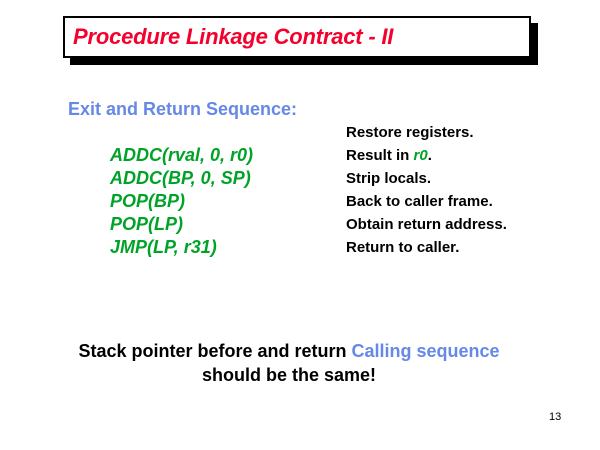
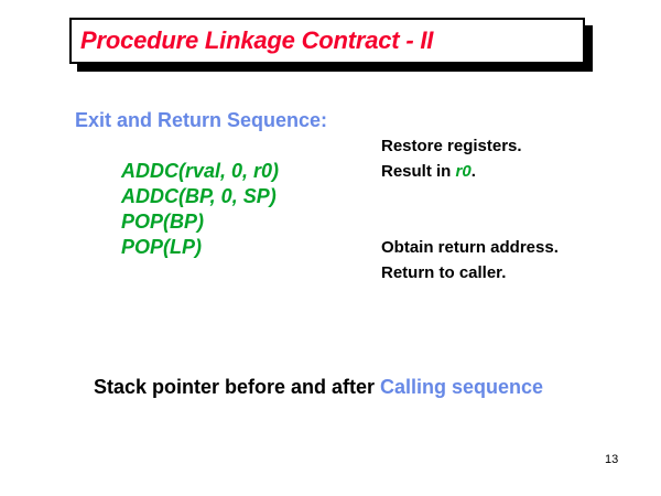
  Procedure Linkage Contract - II
  Exit and Return Sequence:
  Restore registers.
  ADDC(rval, 0, r0)
  Result in r0.
  ADDC(BP, 0, SP)
- Strip locals.
  POP(BP)
- Back to caller frame.
  POP(LP)
  Obtain return address.
- JMP(LP, r31)
  Return to caller.
- Stack pointer before and return Calling sequence
+ Stack pointer before and after Calling sequence
- should be the same!
  13
